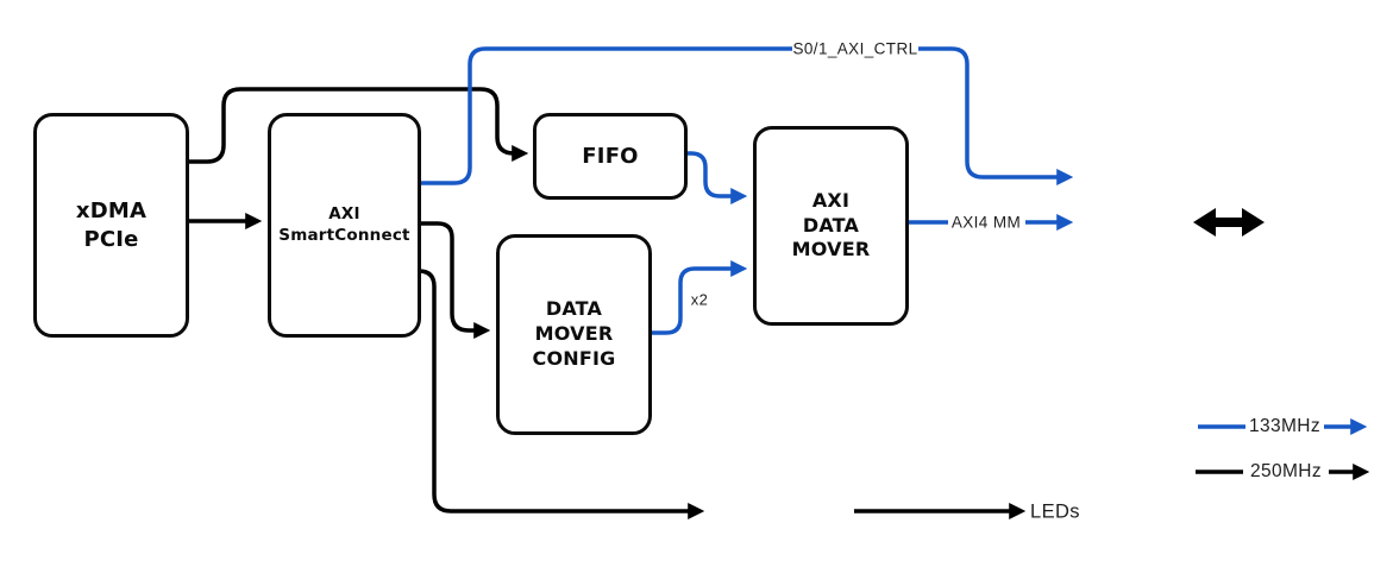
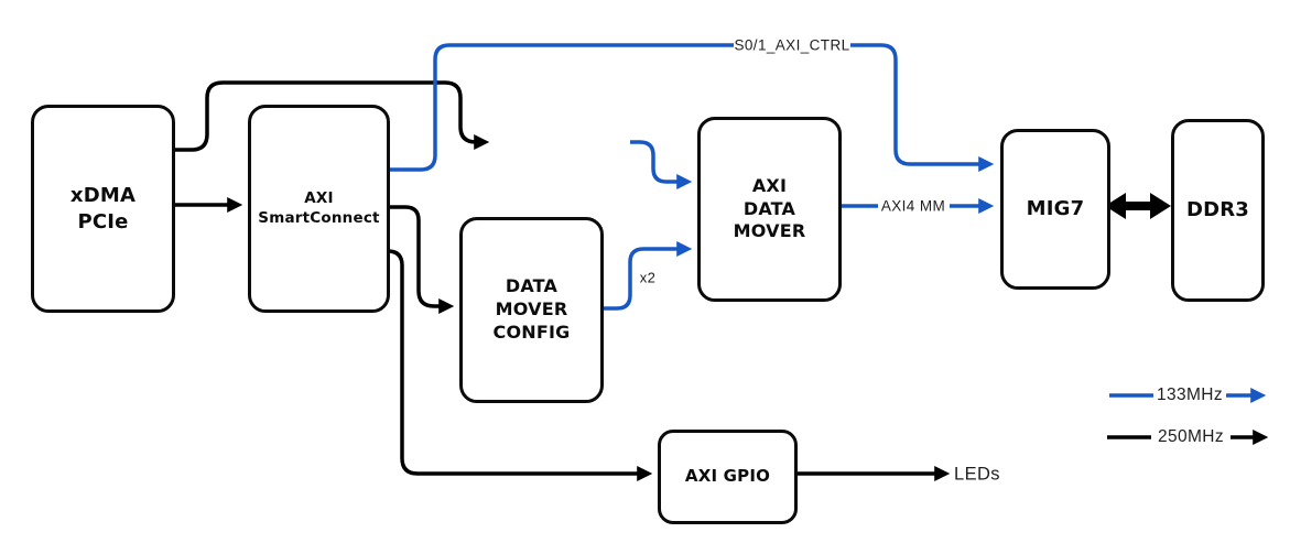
  xDMA
  PCIe
  AXI
  SmartConnect
- FIFO
  DATA
  MOVER
  CONFIG
  AXI
  DATA
  MOVER
+ MIG7
+ DDR3
+ AXI GPIO
  S0/1_AXI_CTRL
  AXI4 MM
  x2
  LEDs
  133MHz
  250MHz
